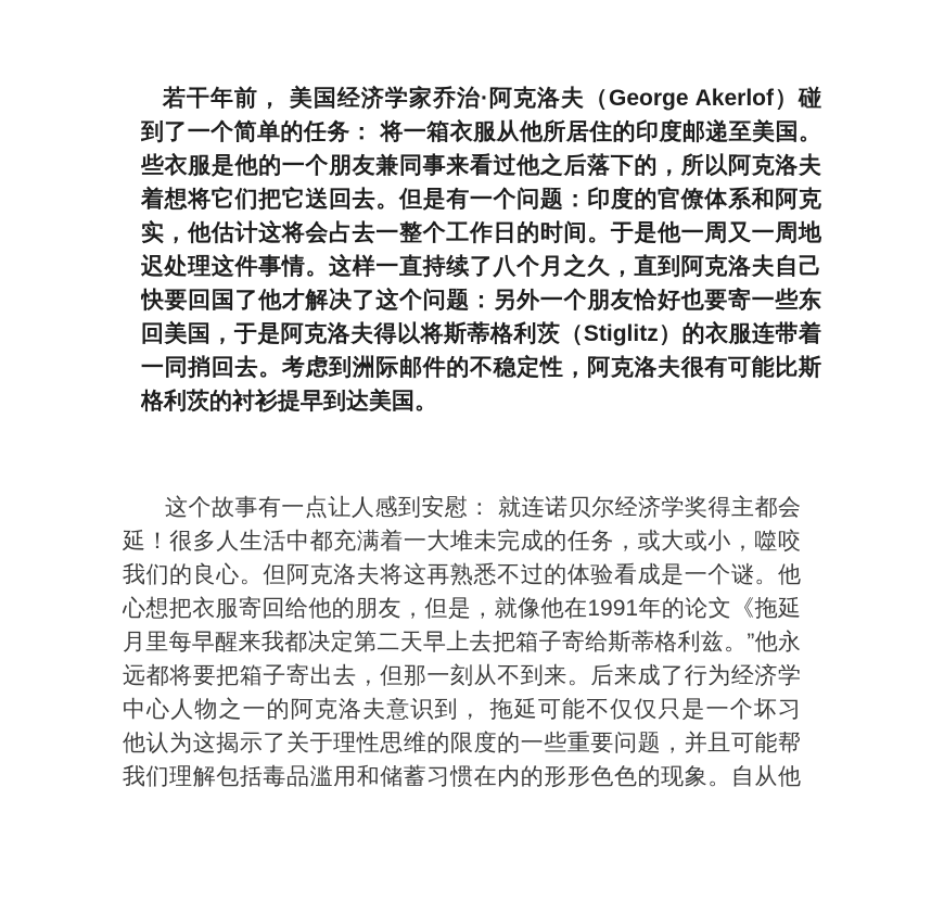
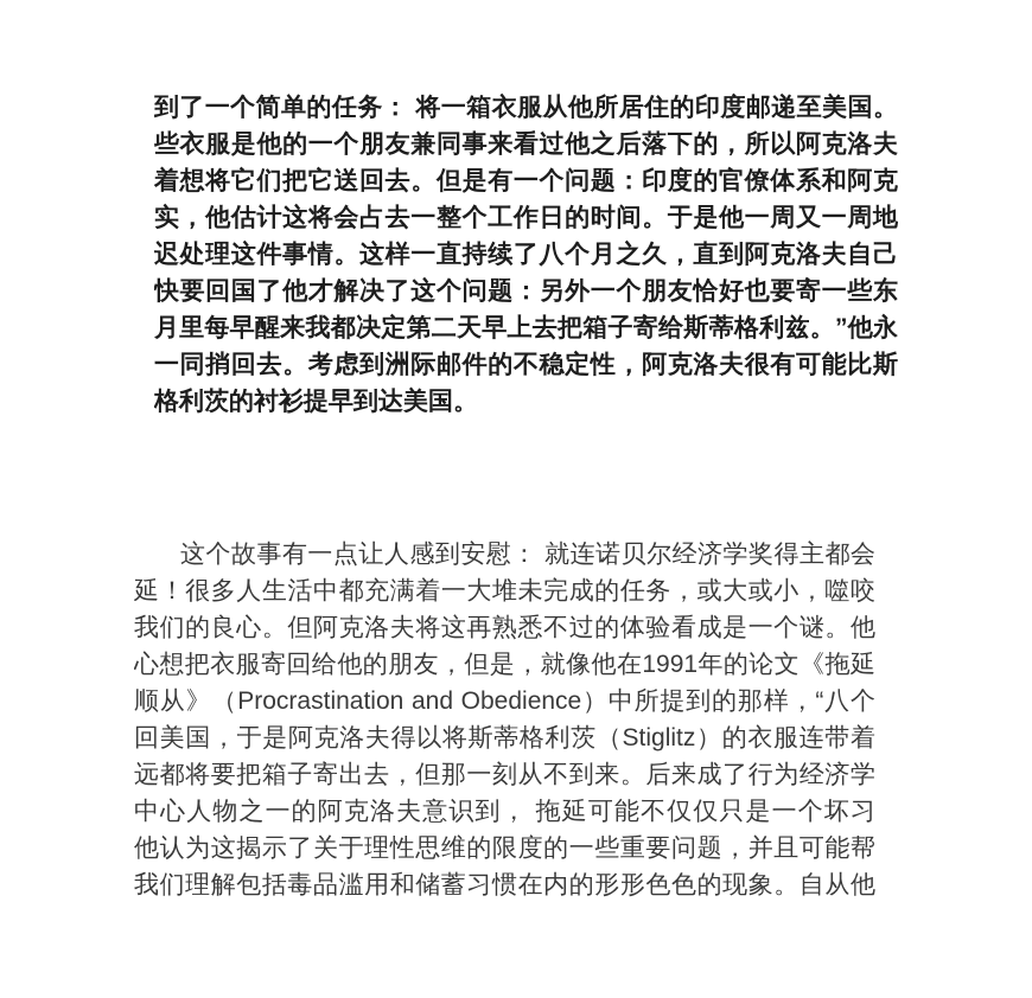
- 若干年前， 美国经济学家乔治·阿克洛夫（George Akerlof）碰
  到了一个简单的任务： 将一箱衣服从他所居住的印度邮递至美国。
  些衣服是他的一个朋友兼同事来看过他之后落下的，所以阿克洛夫
  着想将它们把它送回去。但是有一个问题：印度的官僚体系和阿克
  实，他估计这将会占去一整个工作日的时间。于是他一周又一周地
  迟处理这件事情。这样一直持续了八个月之久，直到阿克洛夫自己
  快要回国了他才解决了这个问题：另外一个朋友恰好也要寄一些东
- 回美国，于是阿克洛夫得以将斯蒂格利茨（Stiglitz）的衣服连带着
+ 月里每早醒来我都决定第二天早上去把箱子寄给斯蒂格利兹。”他永
  一同捎回去。考虑到洲际邮件的不稳定性，阿克洛夫很有可能比斯
  格利茨的衬衫提早到达美国。
  这个故事有一点让人感到安慰： 就连诺贝尔经济学奖得主都会
  延！很多人生活中都充满着一大堆未完成的任务，或大或小，噬咬
  我们的良心。但阿克洛夫将这再熟悉不过的体验看成是一个谜。他
  心想把衣服寄回给他的朋友，但是，就像他在1991年的论文《拖延
+ 顺从》（Procrastination and Obedience）中所提到的那样，“八个
- 月里每早醒来我都决定第二天早上去把箱子寄给斯蒂格利兹。”他永
+ 回美国，于是阿克洛夫得以将斯蒂格利茨（Stiglitz）的衣服连带着
  远都将要把箱子寄出去，但那一刻从不到来。后来成了行为经济学
  中心人物之一的阿克洛夫意识到， 拖延可能不仅仅只是一个坏习
  他认为这揭示了关于理性思维的限度的一些重要问题，并且可能帮
  我们理解包括毒品滥用和储蓄习惯在内的形形色色的现象。自从他
